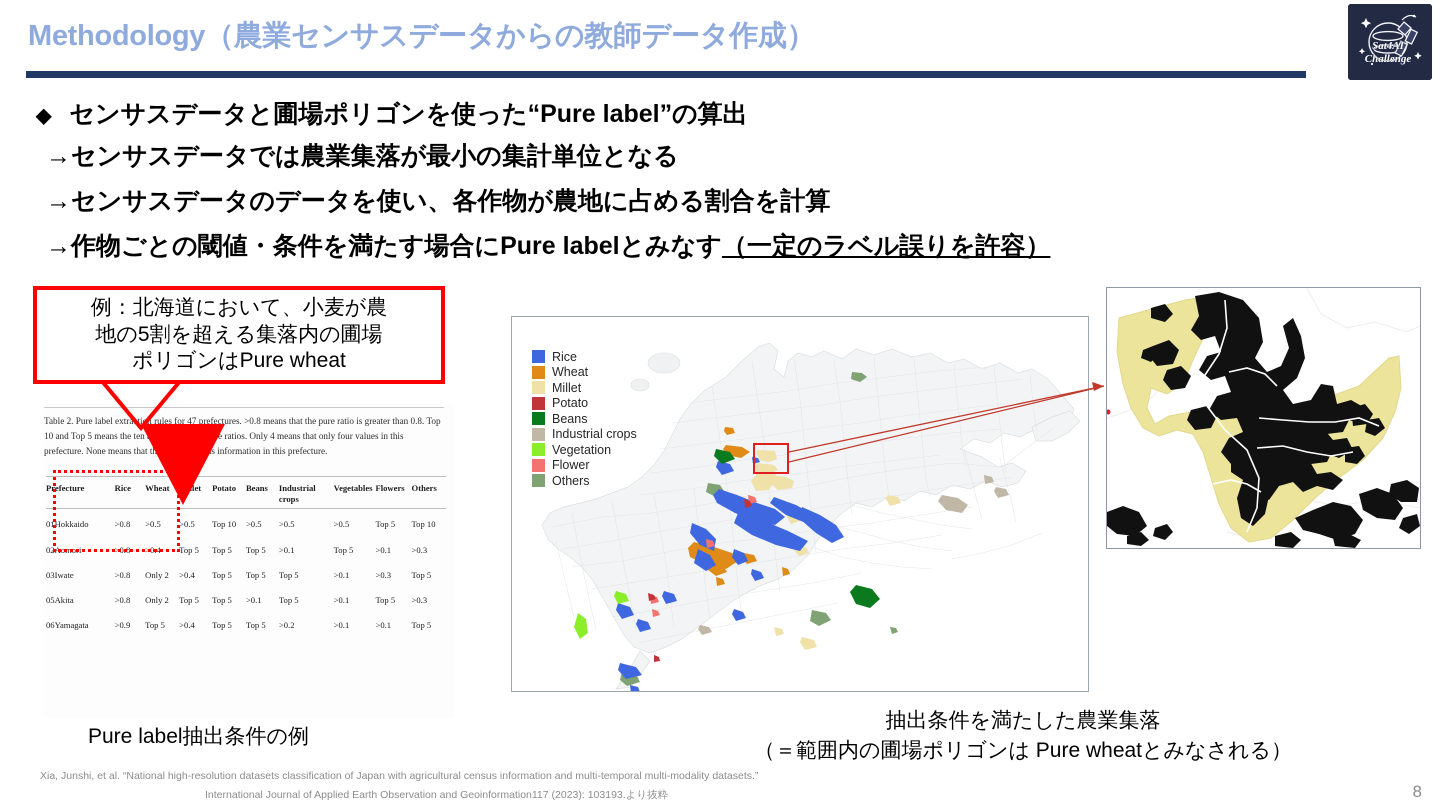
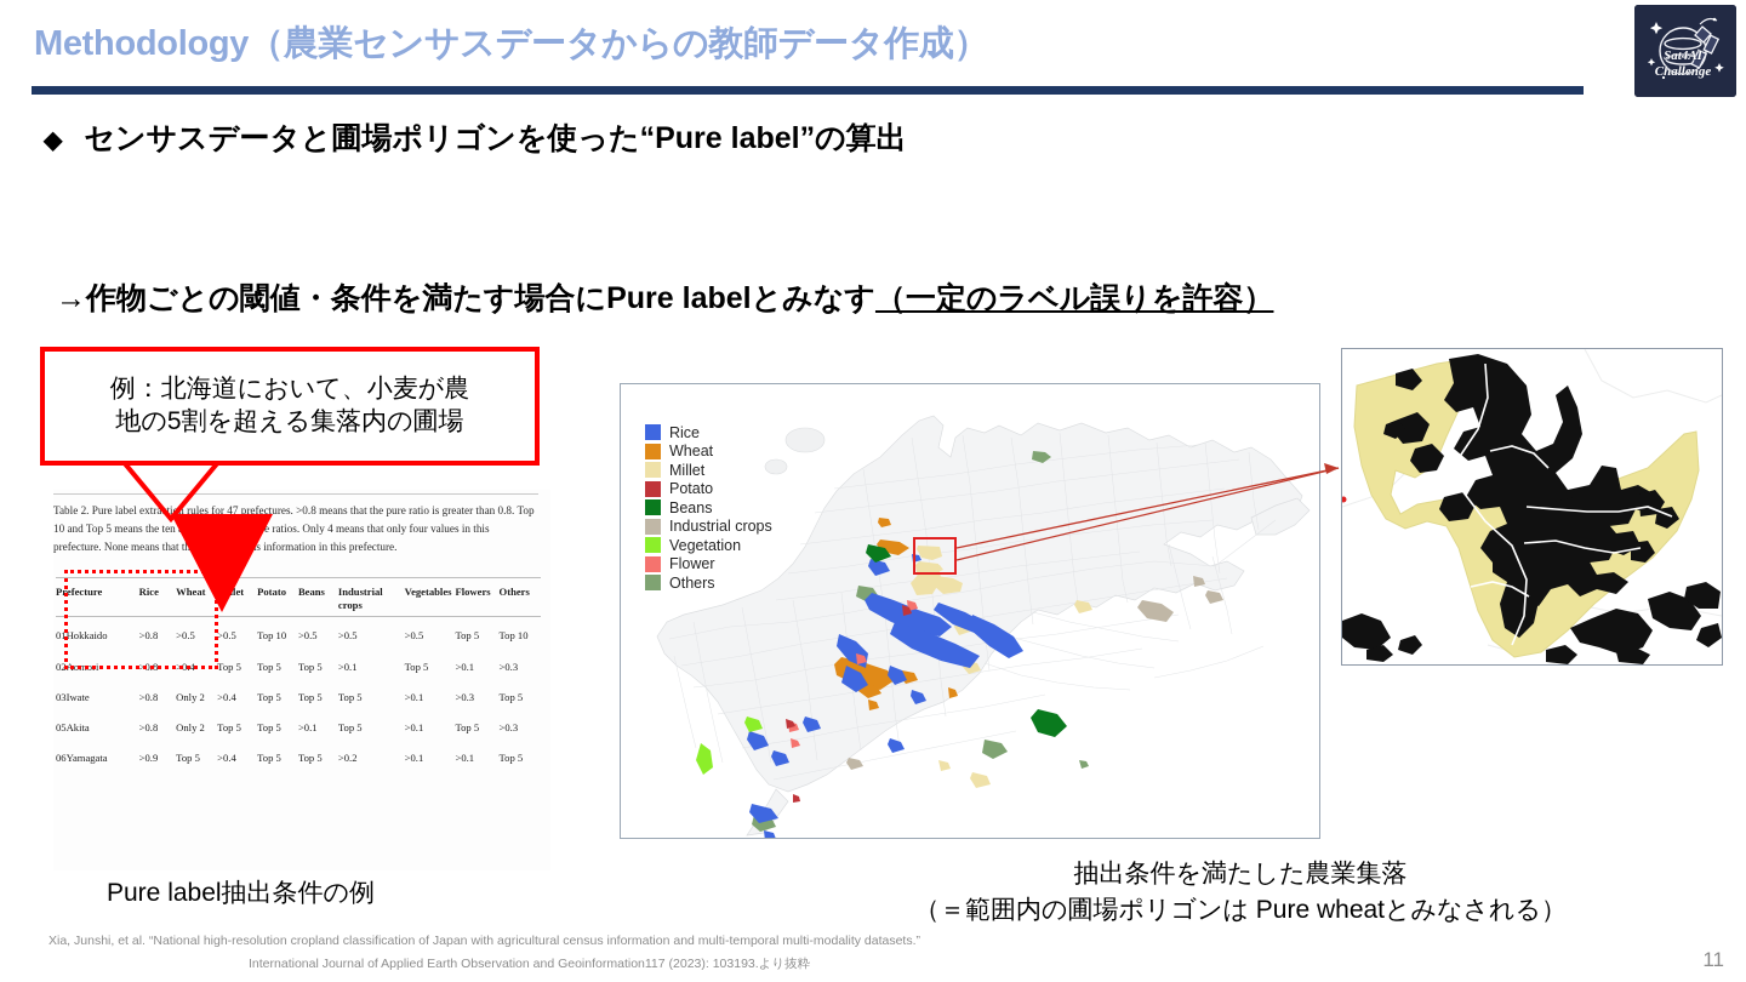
  Methodology（農業センサスデータからの教師データ作成）
  Sat4AI
  Challenge
  ◆
  センサスデータと圃場ポリゴンを使った“Pure label”の算出
- →センサスデータでは農業集落が最小の集計単位となる
- →センサスデータのデータを使い、各作物が農地に占める割合を計算
  →作物ごとの閾値・条件を満たす場合にPure labelとみなす（一定のラベル誤りを許容）
  例：北海道において、小麦が農
  地の5割を超える集落内の圃場
- ポリゴンはPure wheat
  Table 2. Pure label extratin rules for 47 prefectures. >0.8 means that the pure ratio is greater than 0.8. Top 10 and Top 5 means the tene ratios. Only 4 means that only four values in this prefecture. None means that ths information in this prefecture.
  Prefecture	Rice	Wheat	let	Potato	Beans	Industrial crops	Vegetables	Flowers	Others
  01Hokkaido	>0.8	>0.5	>0.5	Top 10	>0.5	>0.5	>0.5	Top 5	Top 10
  02Aomori	>0.8	>0.4	Top 5	Top 5	Top 5	>0.1	Top 5	>0.1	>0.3
  03Iwate	>0.8	Only 2	>0.4	Top 5	Top 5	Top 5	>0.1	>0.3	Top 5
  05Akita	>0.8	Only 2	Top 5	Top 5	>0.1	Top 5	>0.1	Top 5	>0.3
  06Yamagata	>0.9	Top 5	>0.4	Top 5	Top 5	>0.2	>0.1	>0.1	Top 5
  Pure label抽出条件の例
  Rice
  Wheat
  Millet
  Potato
  Beans
  Industrial crops
  Vegetation
  Flower
  Others
  抽出条件を満たした農業集落
  （＝範囲内の圃場ポリゴンは Pure wheatとみなされる）
- Xia, Junshi, et al. “National high-resolution datasets classification of Japan with agricultural census information and multi-temporal multi-modality datasets.”
+ Xia, Junshi, et al. “National high-resolution cropland classification of Japan with agricultural census information and multi-temporal multi-modality datasets.”
  International Journal of Applied Earth Observation and Geoinformation117 (2023): 103193.より抜粋
- 8
+ 11
